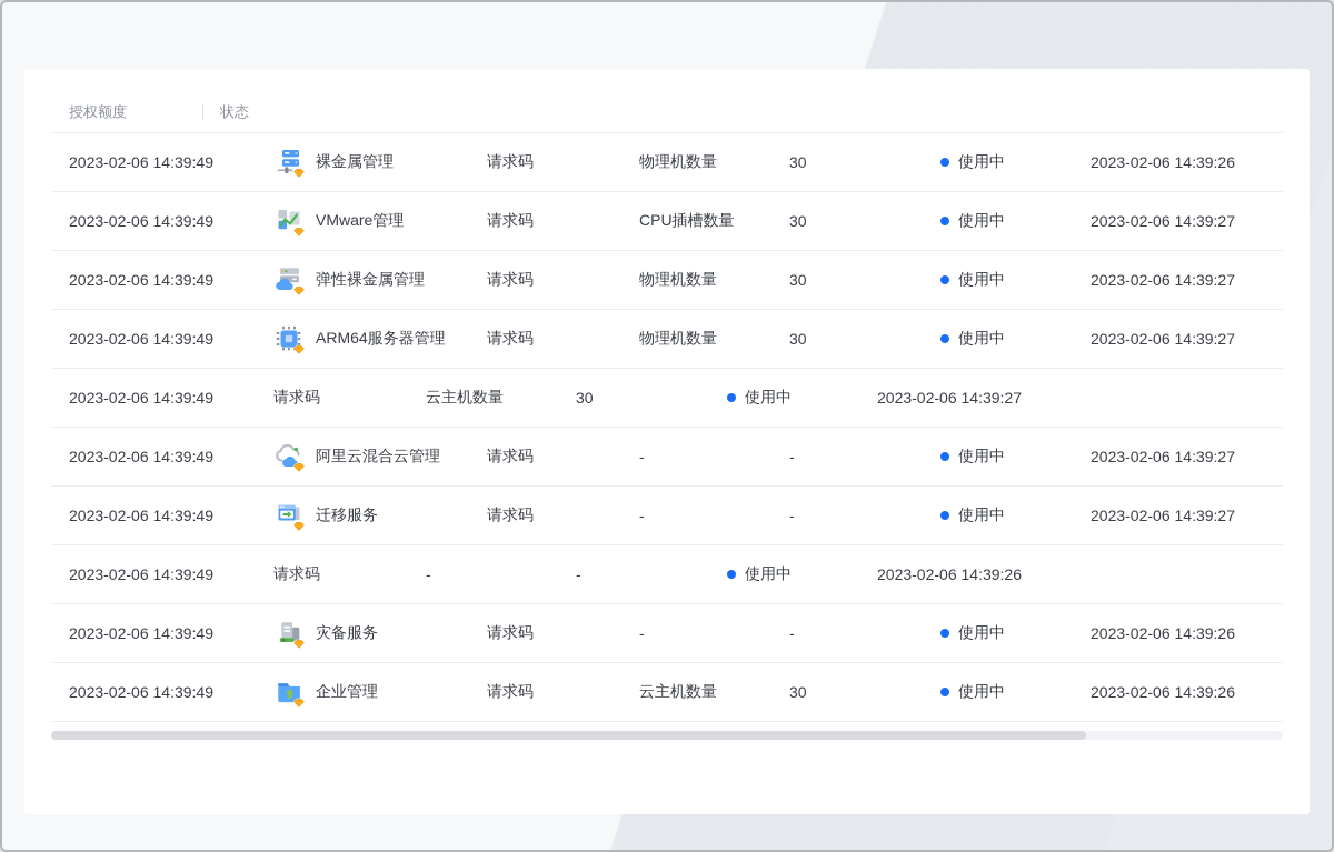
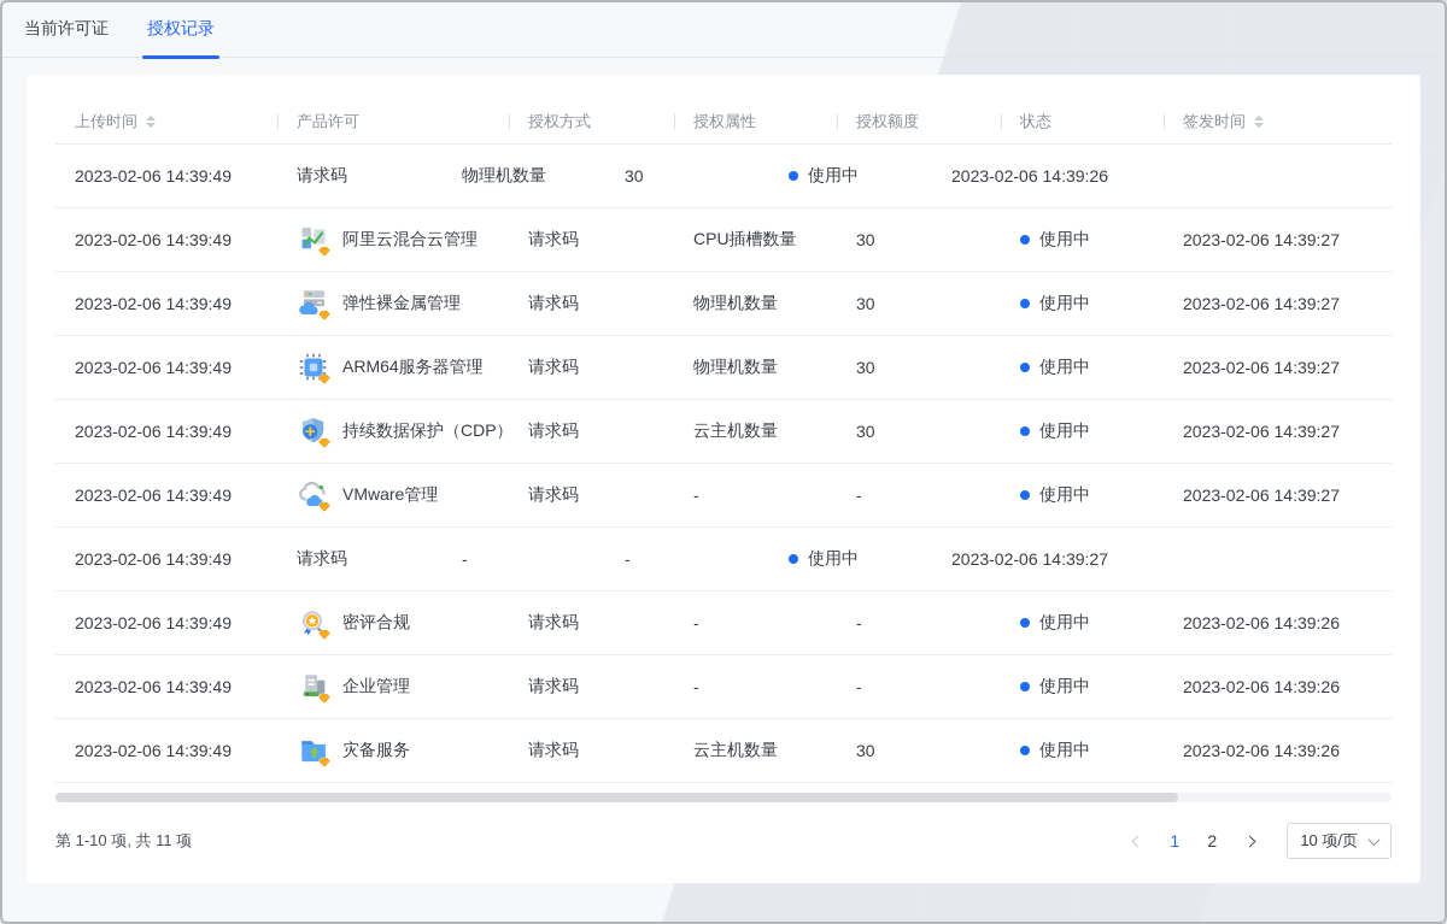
+ 当前许可证
+ 授权记录
+ 上传时间
+ 产品许可
+ 授权方式
+ 授权属性
  授权额度
  状态
+ 签发时间
  2023-02-06 14:39:49
- 裸金属管理
  请求码
  物理机数量
  30
  使用中
  2023-02-06 14:39:26
  2023-02-06 14:39:49
- VMware管理
+ 阿里云混合云管理
  请求码
  CPU插槽数量
  30
  使用中
  2023-02-06 14:39:27
  2023-02-06 14:39:49
  弹性裸金属管理
  请求码
  物理机数量
  30
  使用中
  2023-02-06 14:39:27
  2023-02-06 14:39:49
  ARM64服务器管理
  请求码
  物理机数量
  30
  使用中
  2023-02-06 14:39:27
  2023-02-06 14:39:49
+ 持续数据保护（CDP）
  请求码
  云主机数量
  30
  使用中
  2023-02-06 14:39:27
  2023-02-06 14:39:49
- 阿里云混合云管理
+ VMware管理
  请求码
  -
  -
  使用中
  2023-02-06 14:39:27
  2023-02-06 14:39:49
- 迁移服务
  请求码
  -
  -
  使用中
  2023-02-06 14:39:27
  2023-02-06 14:39:49
+ 密评合规
  请求码
  -
  -
  使用中
  2023-02-06 14:39:26
  2023-02-06 14:39:49
- 灾备服务
+ 企业管理
  请求码
  -
  -
  使用中
  2023-02-06 14:39:26
  2023-02-06 14:39:49
- 企业管理
+ 灾备服务
  请求码
  云主机数量
  30
  使用中
  2023-02-06 14:39:26
+ 第 1-10 项, 共 11 项
+ 1
+ 2
+ 10 项/页
